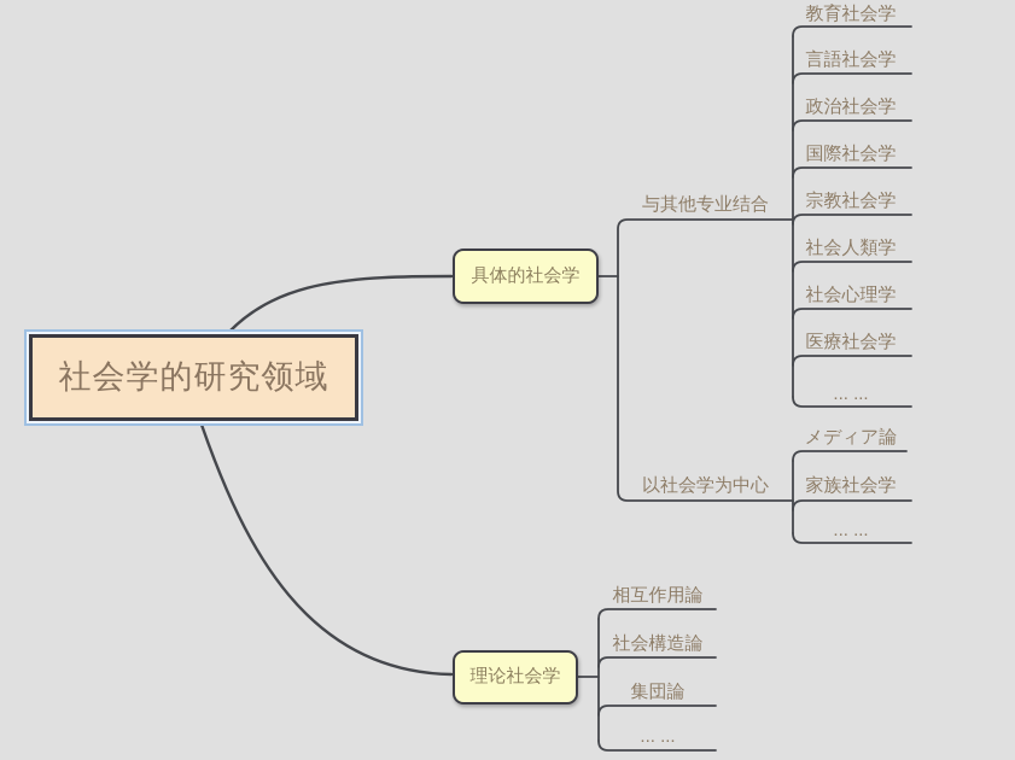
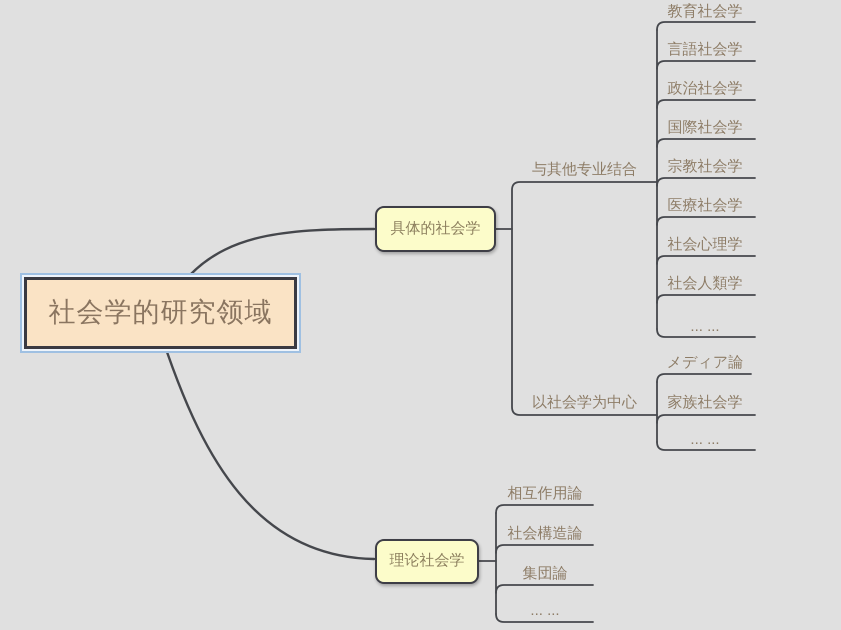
  社会学的研究领域
  具体的社会学
  理论社会学
  与其他专业结合
  以社会学为中心
  教育社会学
  言語社会学
  政治社会学
  国際社会学
  宗教社会学
- 社会人類学
+ 医療社会学
  社会心理学
- 医療社会学
+ 社会人類学
  ... ...
  メディア論
  家族社会学
  ... ...
  相互作用論
  社会構造論
  集団論
  ... ...
